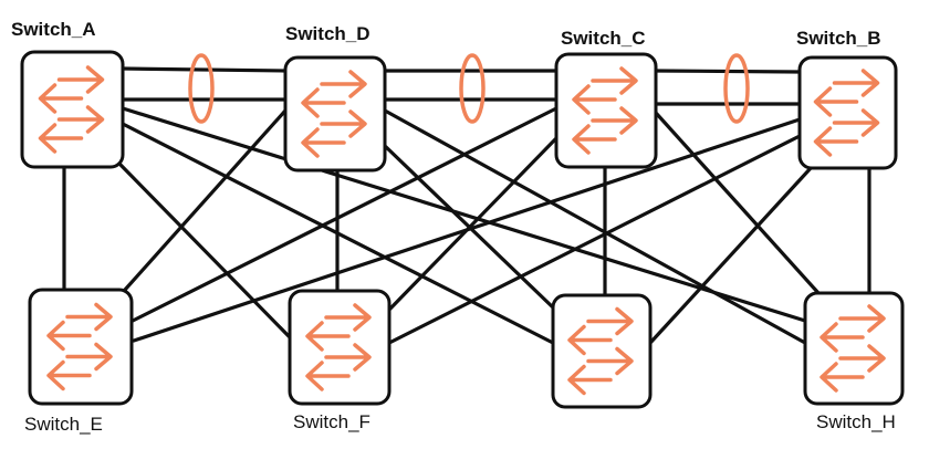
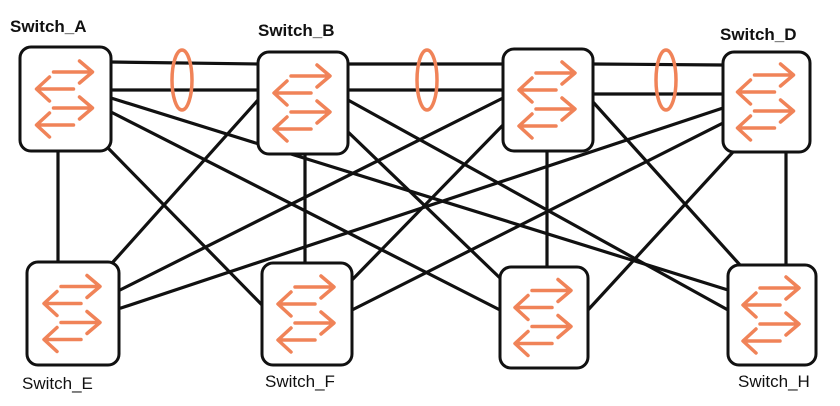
  Switch_A
- Switch_D
+ Switch_B
- Switch_C
- Switch_B
+ Switch_D
  Switch_E
  Switch_F
  Switch_H
